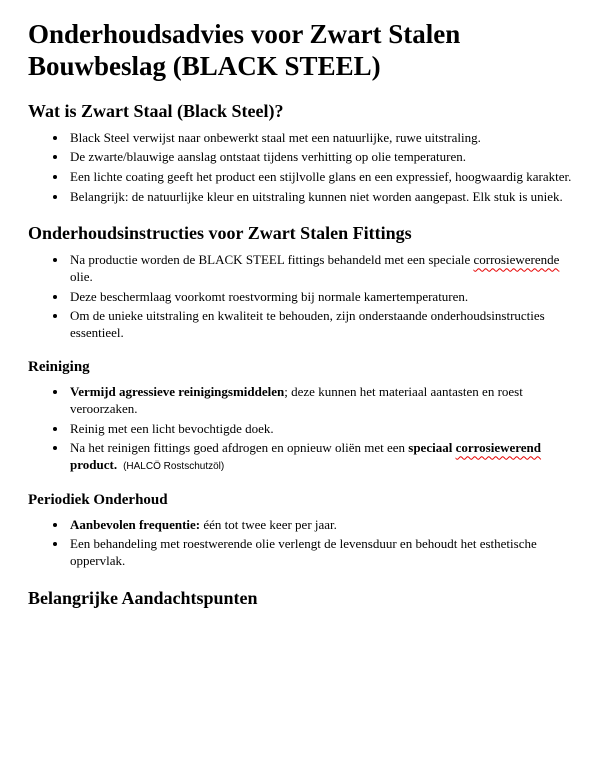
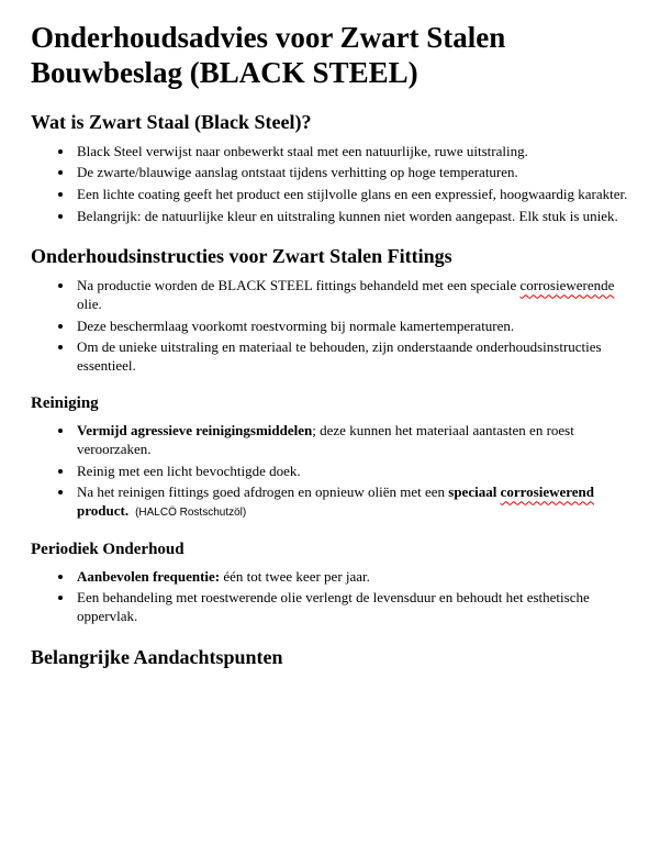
  Onderhoudsadvies voor Zwart Stalen Bouwbeslag (BLACK STEEL)
  Wat is Zwart Staal (Black Steel)?
  Black Steel verwijst naar onbewerkt staal met een natuurlijke, ruwe uitstraling.
- De zwarte/blauwige aanslag ontstaat tijdens verhitting op olie temperaturen.
+ De zwarte/blauwige aanslag ontstaat tijdens verhitting op hoge temperaturen.
  Een lichte coating geeft het product een stijlvolle glans en een expressief, hoogwaardig karakter.
  Belangrijk: de natuurlijke kleur en uitstraling kunnen niet worden aangepast. Elk stuk is uniek.
  Onderhoudsinstructies voor Zwart Stalen Fittings
  Na productie worden de BLACK STEEL fittings behandeld met een speciale corrosiewerende olie.
  Deze beschermlaag voorkomt roestvorming bij normale kamertemperaturen.
- Om de unieke uitstraling en kwaliteit te behouden, zijn onderstaande onderhoudsinstructies essentieel.
+ Om de unieke uitstraling en materiaal te behouden, zijn onderstaande onderhoudsinstructies essentieel.
  Reiniging
  Vermijd agressieve reinigingsmiddelen; deze kunnen het materiaal aantasten en roest veroorzaken.
  Reinig met een licht bevochtigde doek.
  Na het reinigen fittings goed afdrogen en opnieuw oliën met een speciaal corrosiewerend product. (HALCÖ Rostschutzöl)
  Periodiek Onderhoud
  Aanbevolen frequentie: één tot twee keer per jaar.
  Een behandeling met roestwerende olie verlengt de levensduur en behoudt het esthetische oppervlak.
  Belangrijke Aandachtspunten
